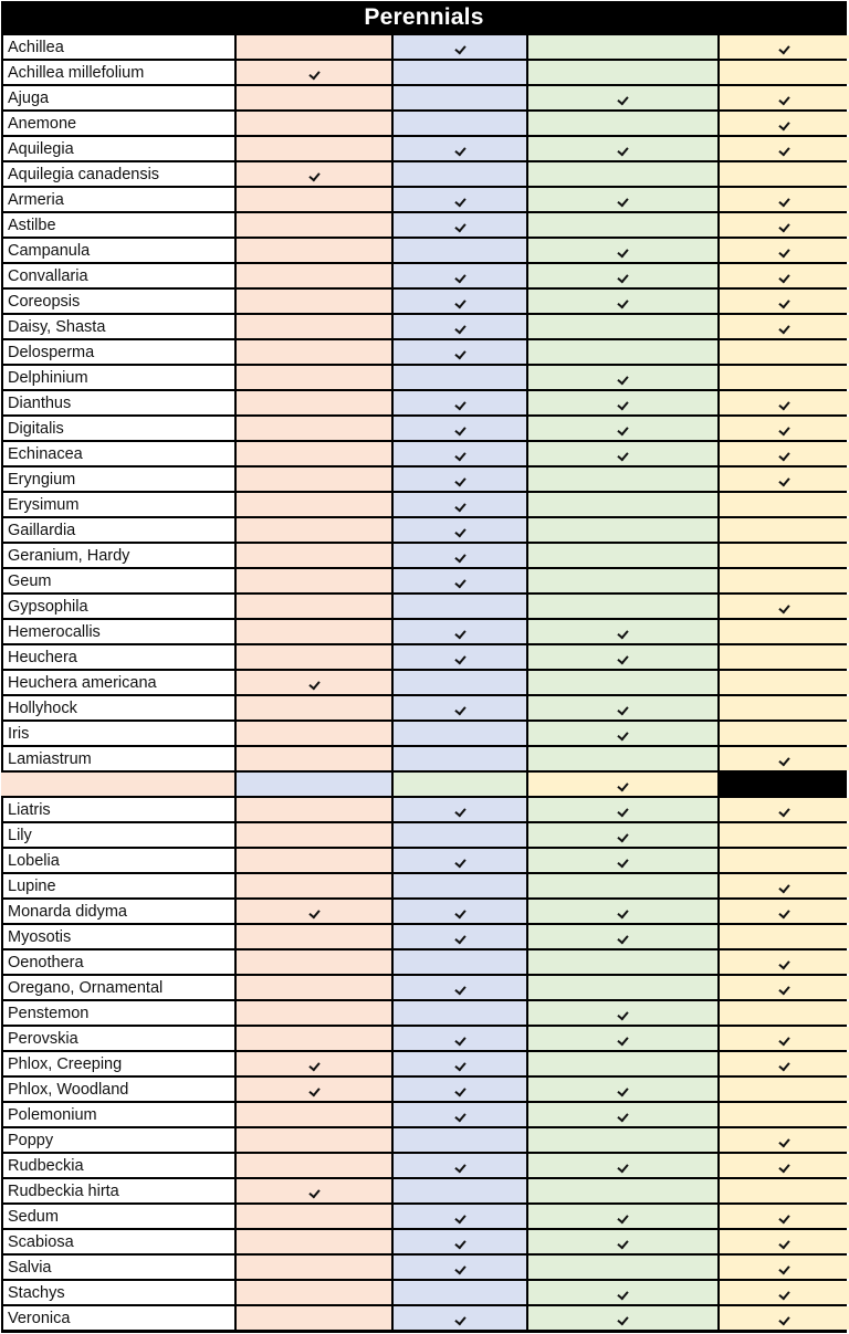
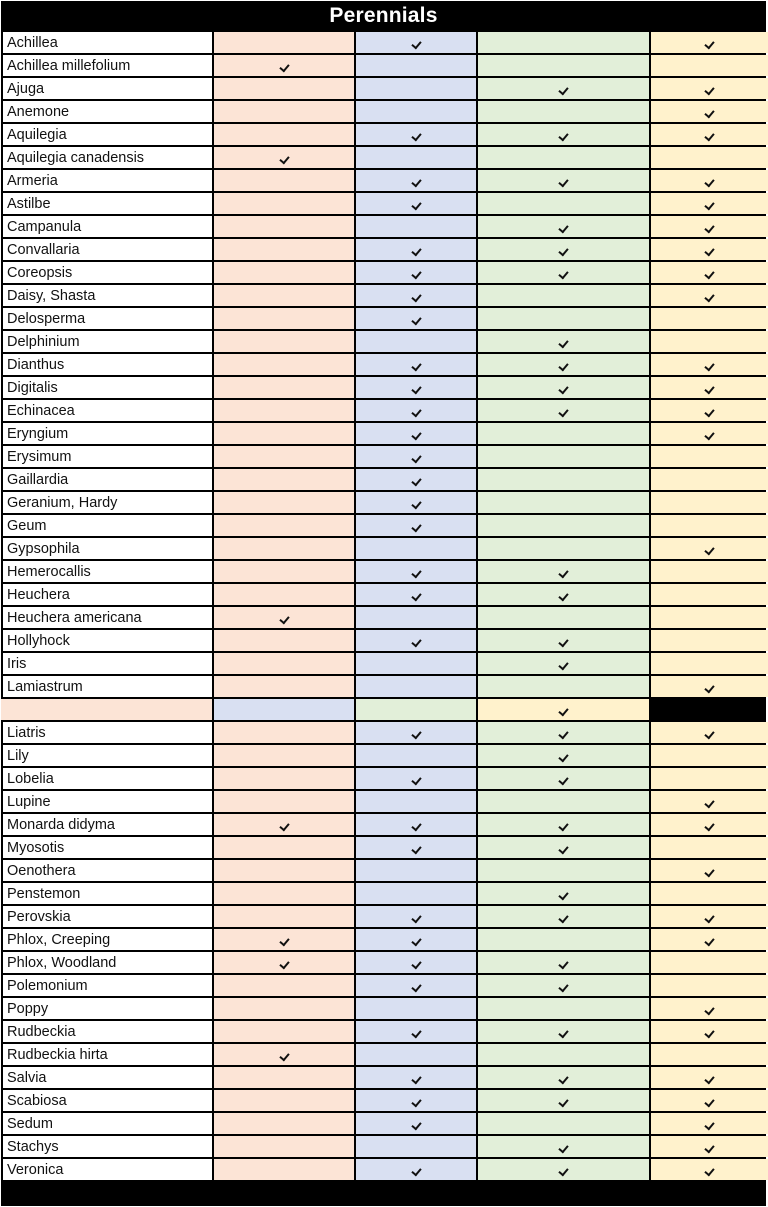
  Perennials
  Achillea
  Achillea millefolium
  Ajuga
  Anemone
  Aquilegia
  Aquilegia canadensis
  Armeria
  Astilbe
  Campanula
  Convallaria
  Coreopsis
  Daisy, Shasta
  Delosperma
  Delphinium
  Dianthus
  Digitalis
  Echinacea
  Eryngium
  Erysimum
  Gaillardia
  Geranium, Hardy
  Geum
  Gypsophila
  Hemerocallis
  Heuchera
  Heuchera americana
  Hollyhock
  Iris
  Lamiastrum
  Liatris
  Lily
  Lobelia
  Lupine
  Monarda didyma
  Myosotis
  Oenothera
- Oregano, Ornamental
  Penstemon
  Perovskia
  Phlox, Creeping
  Phlox, Woodland
  Polemonium
  Poppy
  Rudbeckia
  Rudbeckia hirta
- Sedum
+ Salvia
  Scabiosa
- Salvia
+ Sedum
  Stachys
  Veronica
